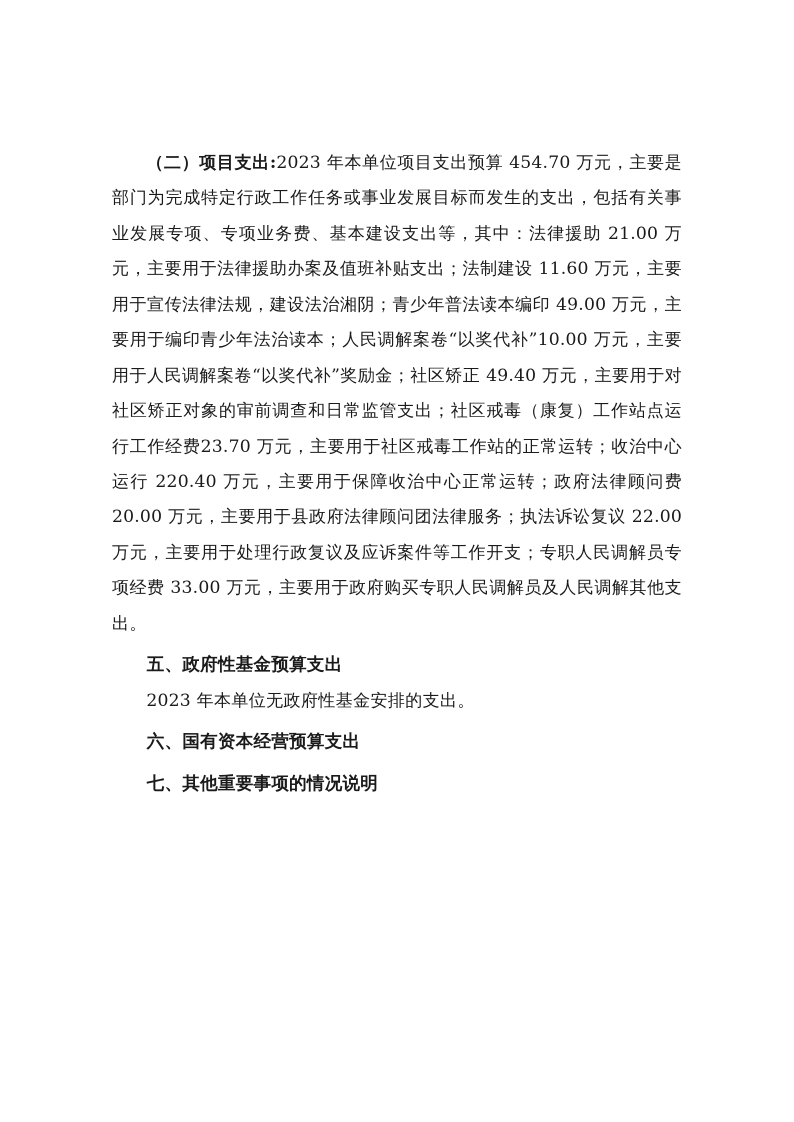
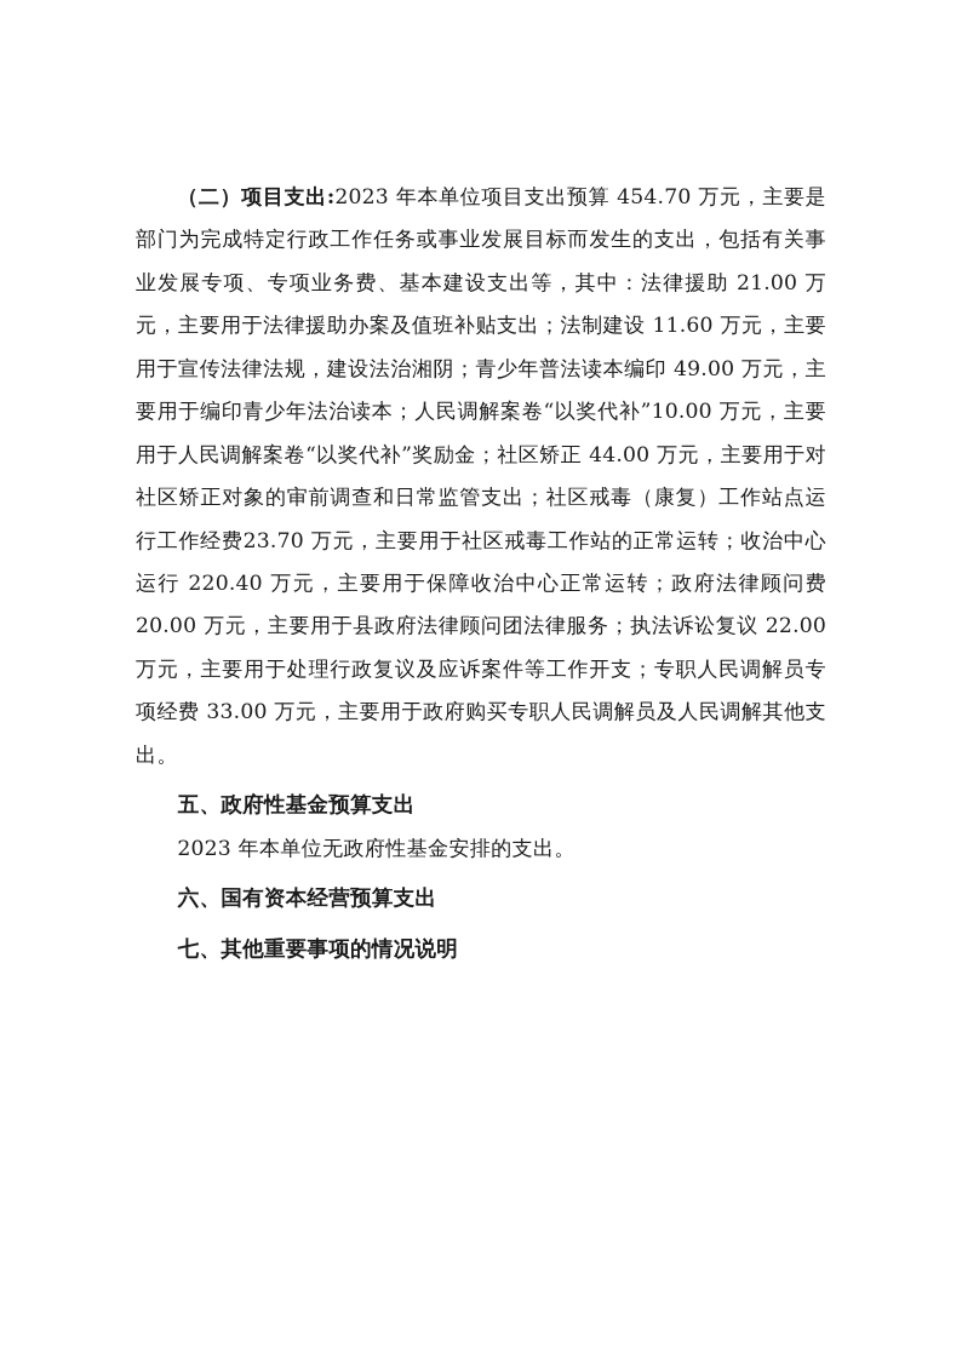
- （二）项目支出:2023 年本单位项目支出预算 454.70 万元，主要是部门为完成特定行政工作任务或事业发展目标而发生的支出，包括有关事业发展专项、专项业务费、基本建设支出等，其中：法律援助 21.00 万元，主要用于法律援助办案及值班补贴支出；法制建设 11.60 万元，主要用于宣传法律法规，建设法治湘阴；青少年普法读本编印 49.00 万元，主要用于编印青少年法治读本；人民调解案卷“以奖代补”10.00 万元，主要用于人民调解案卷“以奖代补”奖励金；社区矫正 49.40 万元，主要用于对社区矫正对象的审前调查和日常监管支出；社区戒毒（康复）工作站点运行工作经费23.70 万元，主要用于社区戒毒工作站的正常运转；收治中心运行 220.40 万元，主要用于保障收治中心正常运转；政府法律顾问费 20.00 万元，主要用于县政府法律顾问团法律服务；执法诉讼复议 22.00 万元，主要用于处理行政复议及应诉案件等工作开支；专职人民调解员专项经费 33.00 万元，主要用于政府购买专职人民调解员及人民调解其他支出。
+ （二）项目支出:2023 年本单位项目支出预算 454.70 万元，主要是部门为完成特定行政工作任务或事业发展目标而发生的支出，包括有关事业发展专项、专项业务费、基本建设支出等，其中：法律援助 21.00 万元，主要用于法律援助办案及值班补贴支出；法制建设 11.60 万元，主要用于宣传法律法规，建设法治湘阴；青少年普法读本编印 49.00 万元，主要用于编印青少年法治读本；人民调解案卷“以奖代补”10.00 万元，主要用于人民调解案卷“以奖代补”奖励金；社区矫正 44.00 万元，主要用于对社区矫正对象的审前调查和日常监管支出；社区戒毒（康复）工作站点运行工作经费23.70 万元，主要用于社区戒毒工作站的正常运转；收治中心运行 220.40 万元，主要用于保障收治中心正常运转；政府法律顾问费 20.00 万元，主要用于县政府法律顾问团法律服务；执法诉讼复议 22.00 万元，主要用于处理行政复议及应诉案件等工作开支；专职人民调解员专项经费 33.00 万元，主要用于政府购买专职人民调解员及人民调解其他支出。
  五、政府性基金预算支出
  2023 年本单位无政府性基金安排的支出。
  六、国有资本经营预算支出
  七、其他重要事项的情况说明
